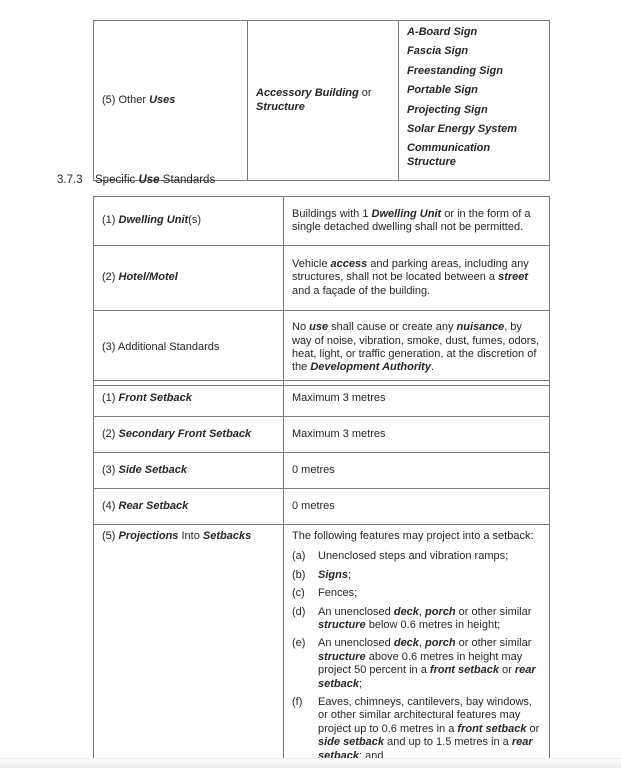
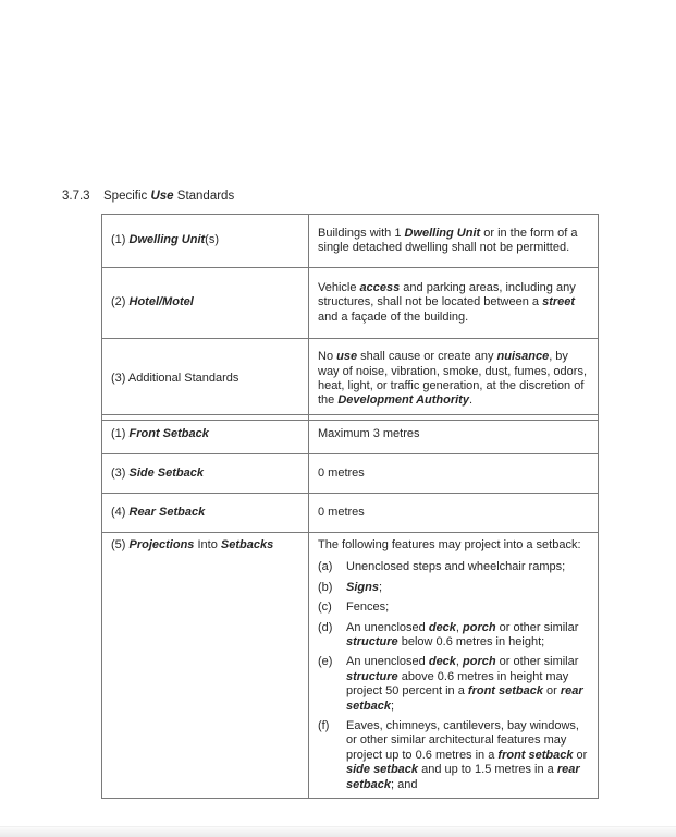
- (5) Other Uses	Accessory Building or Structure	A-Board Sign Fascia Sign Freestanding Sign Portable Sign Projecting Sign Solar Energy System Communication Structure
  3.7.3
  Specific Use Standards
  (1) Dwelling Unit(s)	Buildings with 1 Dwelling Unit or in the form of a single detached dwelling shall not be permitted.
  (2) Hotel/Motel	Vehicle access and parking areas, including any structures, shall not be located between a street and a façade of the building.
  (3) Additional Standards	No use shall cause or create any nuisance, by way of noise, vibration, smoke, dust, fumes, odors, heat, light, or traffic generation, at the discretion of the Development Authority.
  (1) Front Setback	Maximum 3 metres
- (2) Secondary Front Setback	Maximum 3 metres
  (3) Side Setback	0 metres
  (4) Rear Setback	0 metres
- (5) Projections Into Setbacks	The following features may project into a setback: (a) Unenclosed steps and vibration ramps; (b) Signs; (c) Fences; (d) An unenclosed deck, porch or other similar structure below 0.6 metres in height; (e) An unenclosed deck, porch or other similar structure above 0.6 metres in height may project 50 percent in a front setback or rear setback; (f) Eaves, chimneys, cantilevers, bay windows, or other similar architectural features may project up to 0.6 metres in a front setback or side setback and up to 1.5 metres in a rear setback; and
+ (5) Projections Into Setbacks	The following features may project into a setback: (a) Unenclosed steps and wheelchair ramps; (b) Signs; (c) Fences; (d) An unenclosed deck, porch or other similar structure below 0.6 metres in height; (e) An unenclosed deck, porch or other similar structure above 0.6 metres in height may project 50 percent in a front setback or rear setback; (f) Eaves, chimneys, cantilevers, bay windows, or other similar architectural features may project up to 0.6 metres in a front setback or side setback and up to 1.5 metres in a rear setback; and
